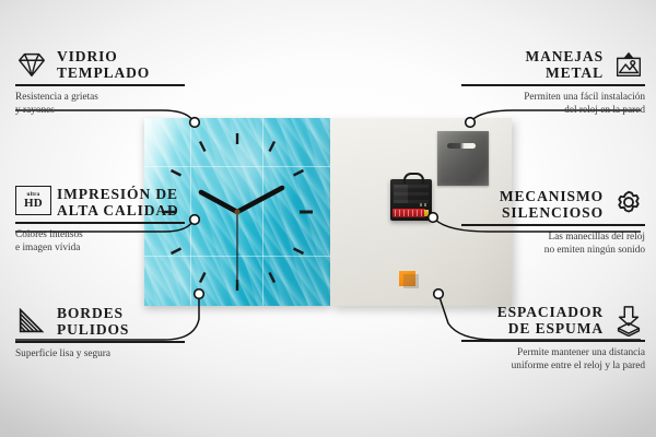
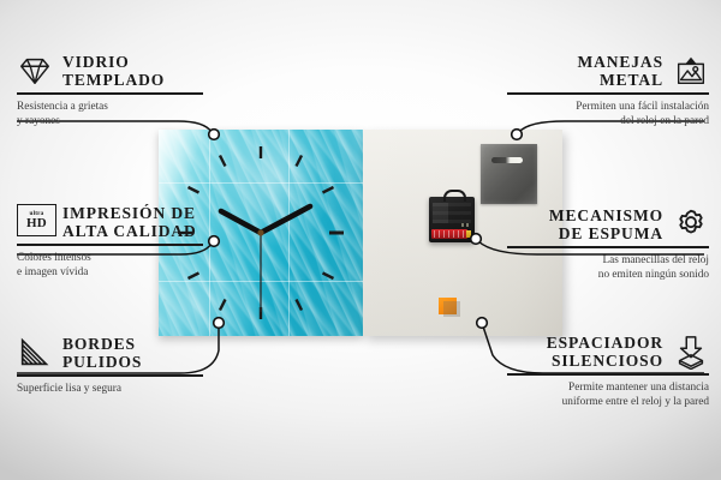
  VIDRIO
  TEMPLADO
  Resistencia a grietas
  y rayones
  HD
  IMPRESIÓN DE
  ALTA CALIDAD
  Colores intensos
  e imagen vívida
  BORDES
  PULIDOS
  Superficie lisa y segura
  MANEJAS
  METAL
  Permiten una fácil instalación
  del reloj en la pared
  MECANISMO
- SILENCIOSO
+ DE ESPUMA
  Las manecillas del reloj
  no emiten ningún sonido
  ESPACIADOR
- DE ESPUMA
+ SILENCIOSO
  Permite mantener una distancia
  uniforme entre el reloj y la pared
